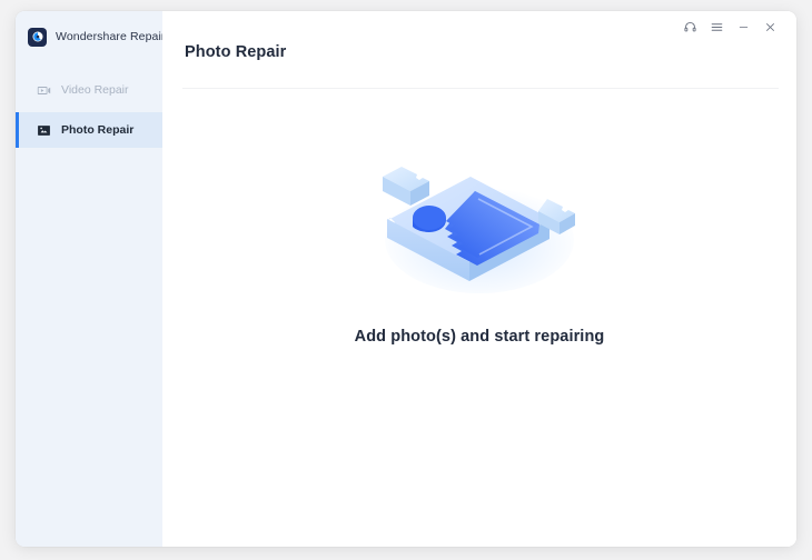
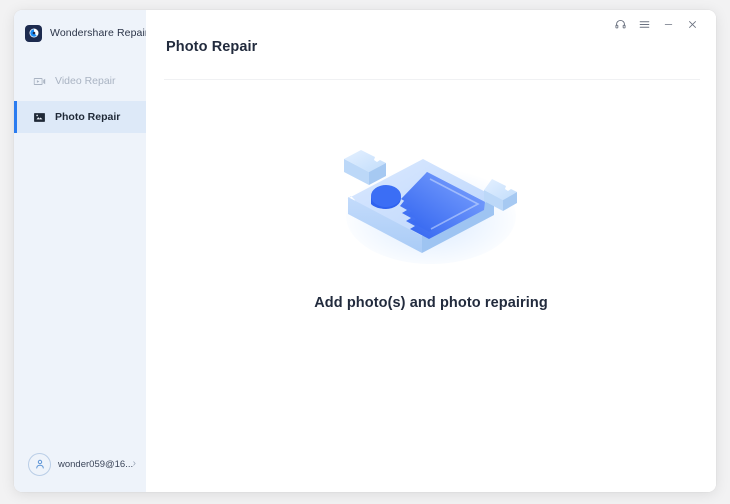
  Wondershare Repai
  Video Repair
  Photo Repair
+ wonder059@16...
+ ›
  Photo Repair
- Add photo(s) and start repairing
+ Add photo(s) and photo repairing
